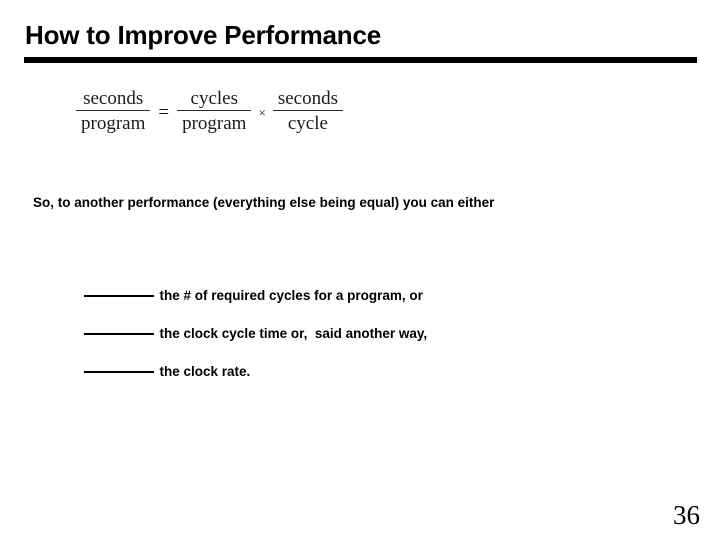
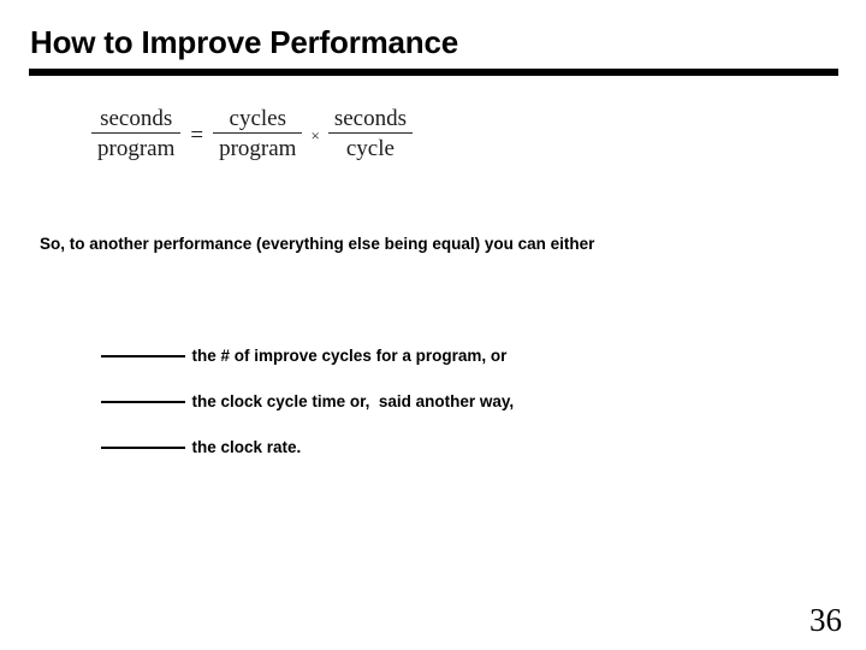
  How to Improve Performance
  seconds
  program
  =
  cycles
  program
  ×
  seconds
  cycle
  So, to another performance (everything else being equal) you can either
- the # of required cycles for a program, or
+ the # of improve cycles for a program, or
  the clock cycle time or, said another way,
  the clock rate.
  36
